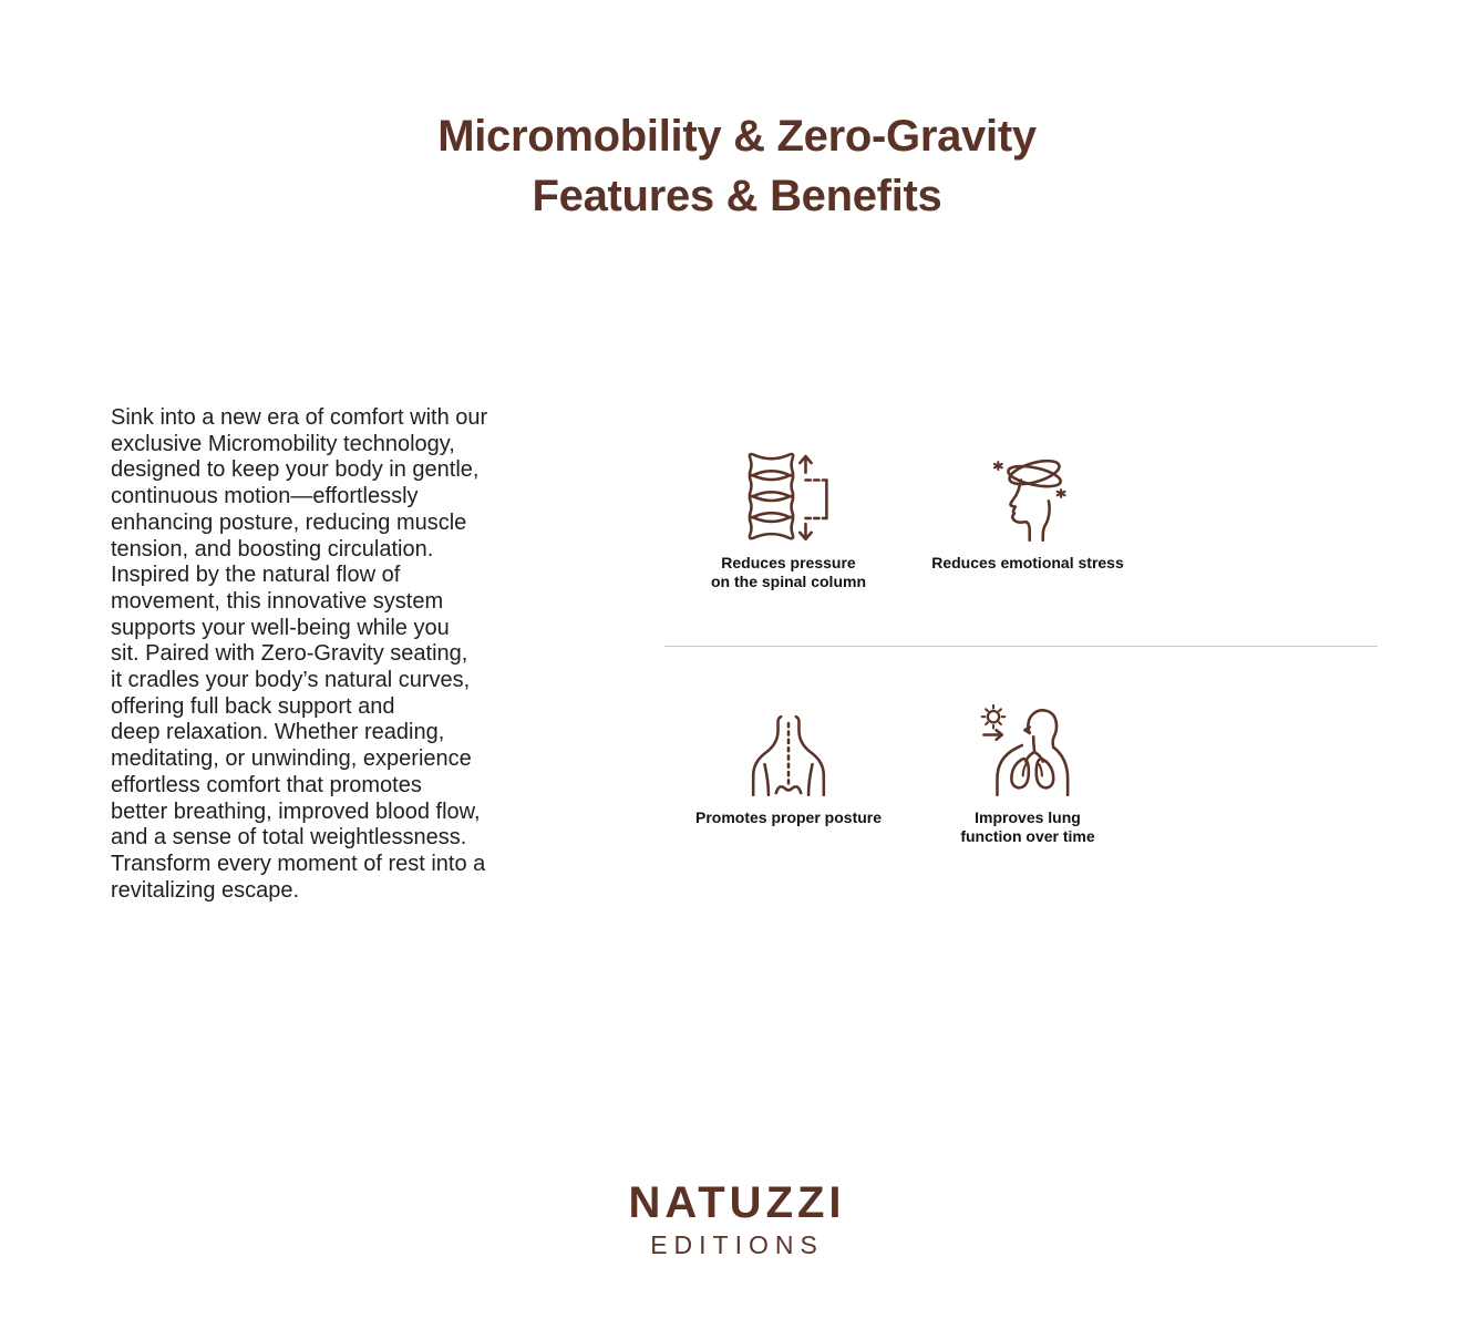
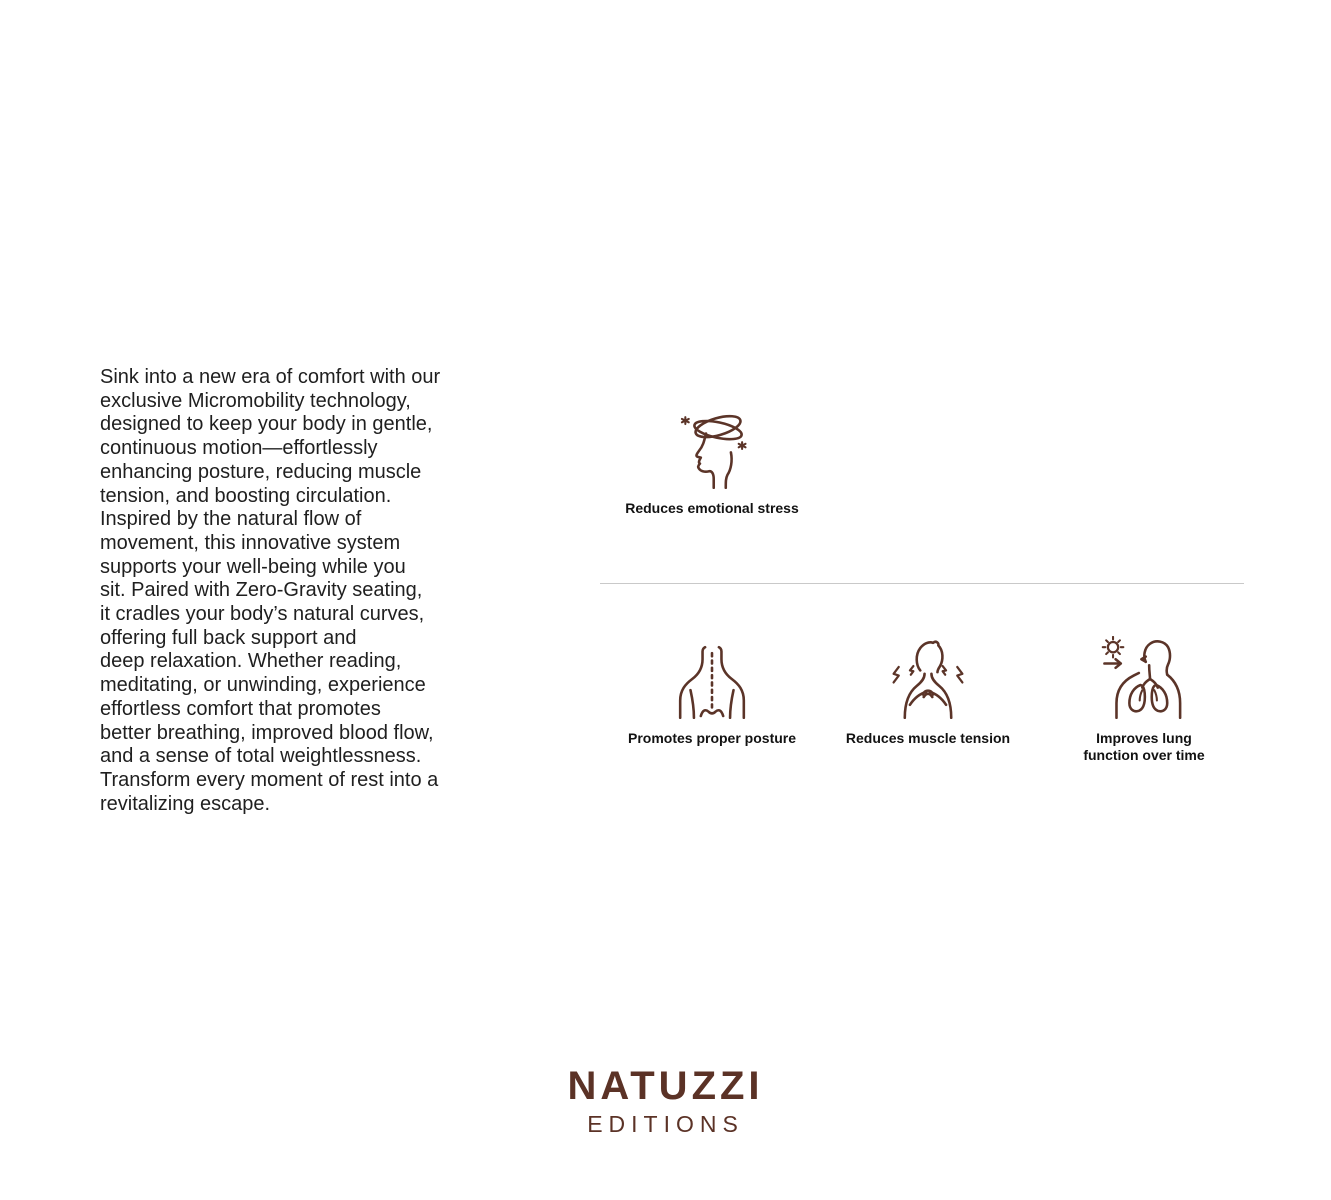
- Micromobility & Zero-Gravity
- Features & Benefits
  Sink into a new era of comfort with our
  exclusive Micromobility technology,
  designed to keep your body in gentle,
  continuous motion—effortlessly
  enhancing posture, reducing muscle
  tension, and boosting circulation.
  Inspired by the natural flow of
  movement, this innovative system
  supports your well-being while you
  sit. Paired with Zero-Gravity seating,
  it cradles your body’s natural curves,
  offering full back support and
  deep relaxation. Whether reading,
  meditating, or unwinding, experience
  effortless comfort that promotes
  better breathing, improved blood flow,
  and a sense of total weightlessness.
  Transform every moment of rest into a
  revitalizing escape.
- Reduces pressure
- on the spinal column
  Reduces emotional stress
  Promotes proper posture
+ Reduces muscle tension
  Improves lung
  function over time
  NATUZZI
  EDITIONS
